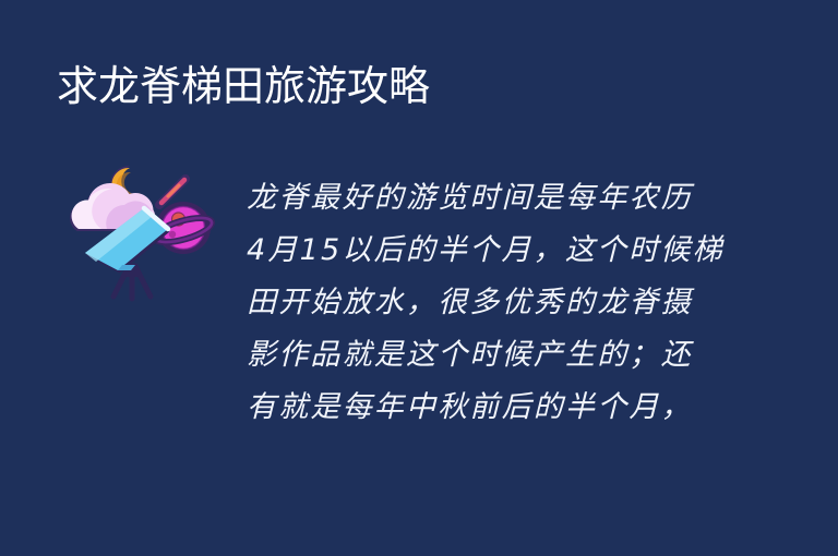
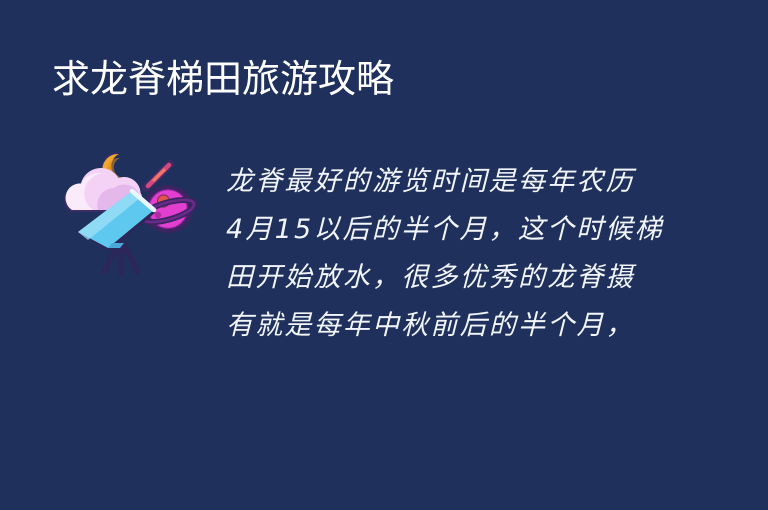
  求龙脊梯田旅游攻略
  龙脊最好的游览时间是每年农历
  4月15以后的半个月，这个时候梯
  田开始放水，很多优秀的龙脊摄
- 影作品就是这个时候产生的；还
  有就是每年中秋前后的半个月，
